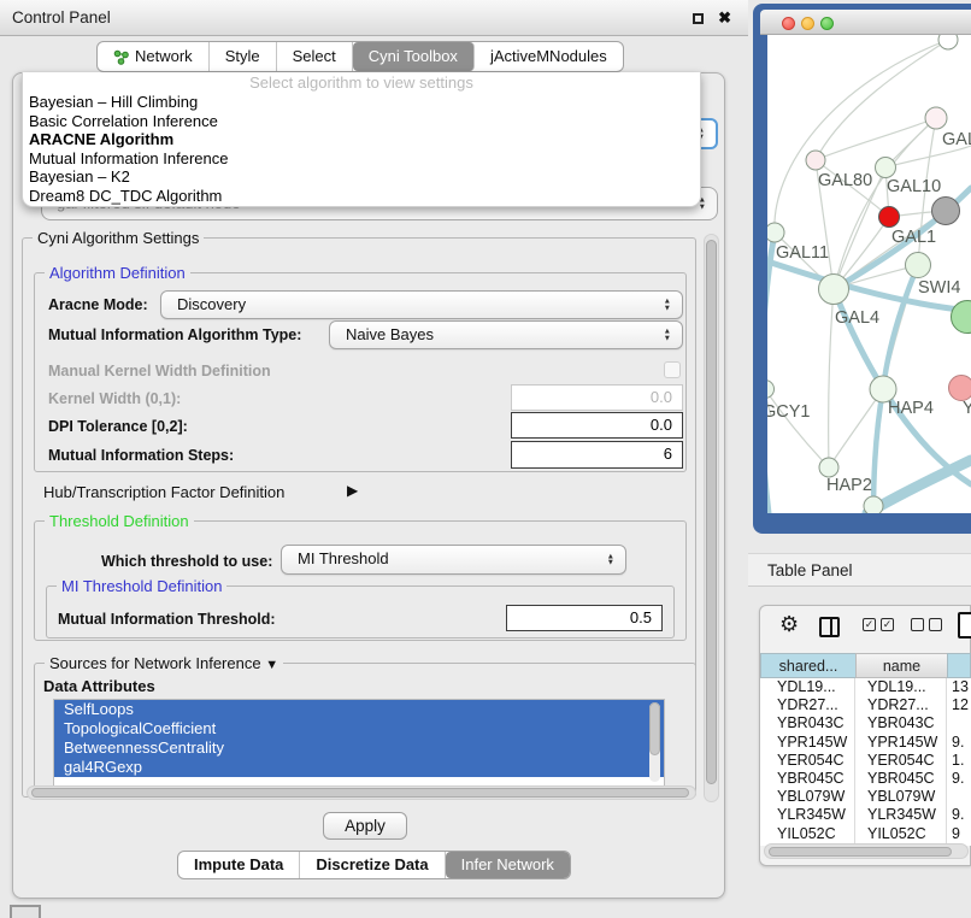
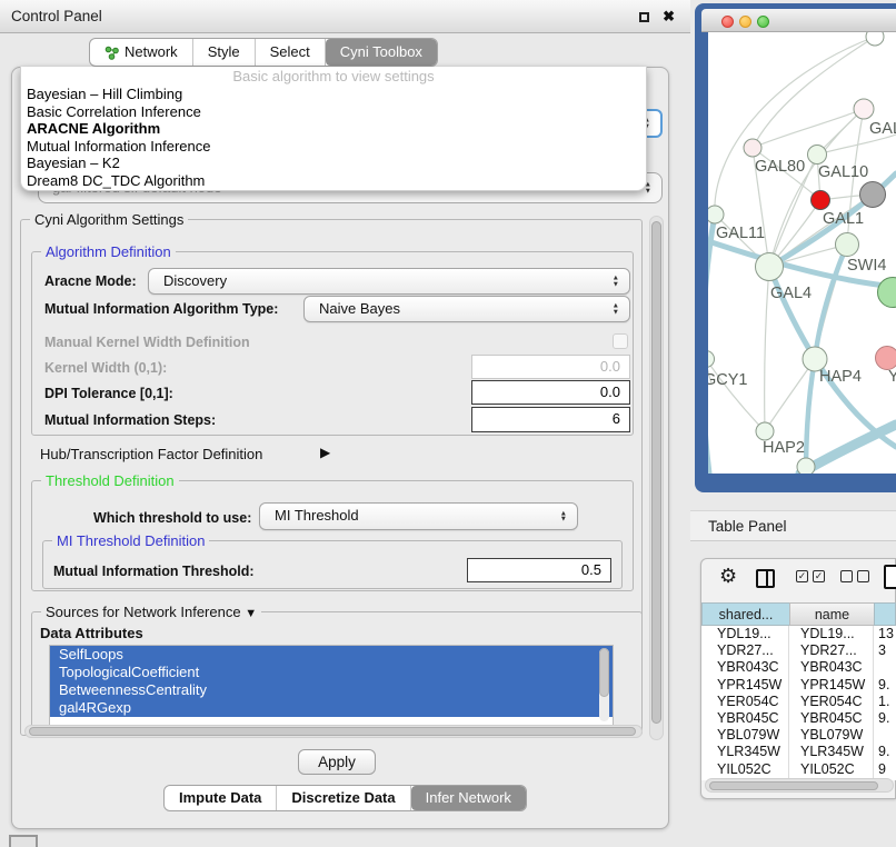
  Control Panel
  ✖
  Network
  Style
  Select
  Cyni Toolbox
- jActiveMNodules
- Select algorithm to view settings
+ Basic algorithm to view settings
  Bayesian – Hill Climbing
  Basic Correlation Inference
  ARACNE Algorithm
  Mutual Information Inference
  Bayesian – K2
  Dream8 DC_TDC Algorithm
  Cyni Algorithm Settings
  Algorithm Definition
  Aracne Mode:
  Discovery
  Mutual Information Algorithm Type:
  Naive Bayes
  Manual Kernel Width Definition
  Kernel Width (0,1):
  0.0
- DPI Tolerance [0,2]:
+ DPI Tolerance [0,1]:
  0.0
  Mutual Information Steps:
  6
  Hub/Transcription Factor Definition
  ▶
  Threshold Definition
  Which threshold to use:
  MI Threshold
  MI Threshold Definition
  Mutual Information Threshold:
  0.5
  Sources for Network Inference ▼
  Data Attributes
  SelfLoops
  TopologicalCoefficient
  BetweennessCentrality
  gal4RGexp
  Apply
  Impute Data
  Discretize Data
  Infer Network
  GAL80
  GAL10
  GAL1
  GAL11
  SWI4
  GAL4
  GCY1
  HAP4
  Y
  HAP2
  Table Panel
  ⚙
  ✓
  ✓
  shared...
  name
  YDL19...
  YDL19...
  13
  YDR27...
  YDR27...
- 12
+ 3
  YBR043C
  YBR043C
  YPR145W
  YPR145W
  9.
  YER054C
  YER054C
  1.
  YBR045C
  YBR045C
  9.
  YBL079W
  YBL079W
  YLR345W
  YLR345W
  9.
  YIL052C
  YIL052C
  9
